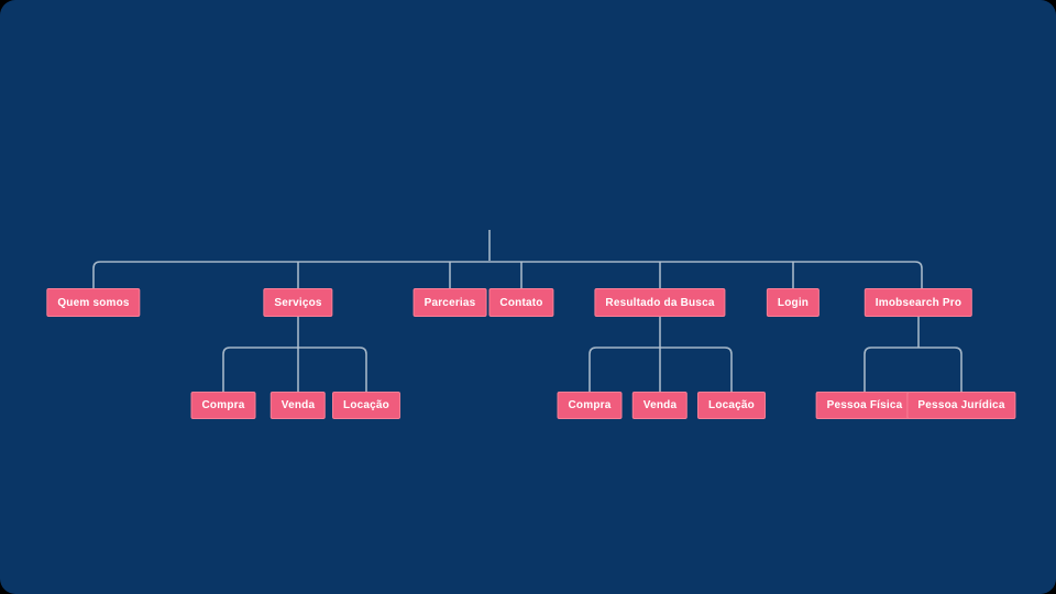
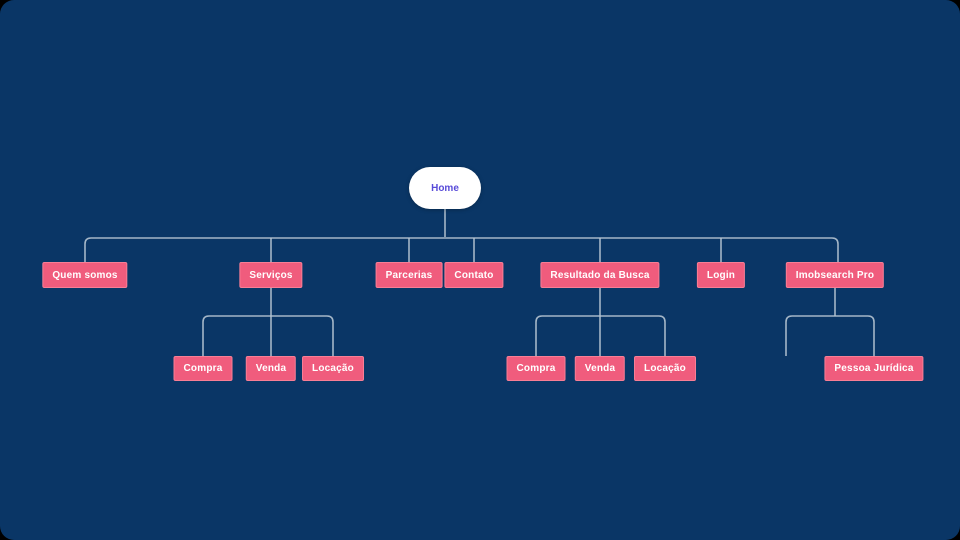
+ Home
  Quem somos
  Serviços
  Parcerias
  Contato
  Resultado da Busca
  Login
  Imobsearch Pro
  Compra
  Venda
  Locação
  Compra
  Venda
  Locação
- Pessoa Física
  Pessoa Jurídica
